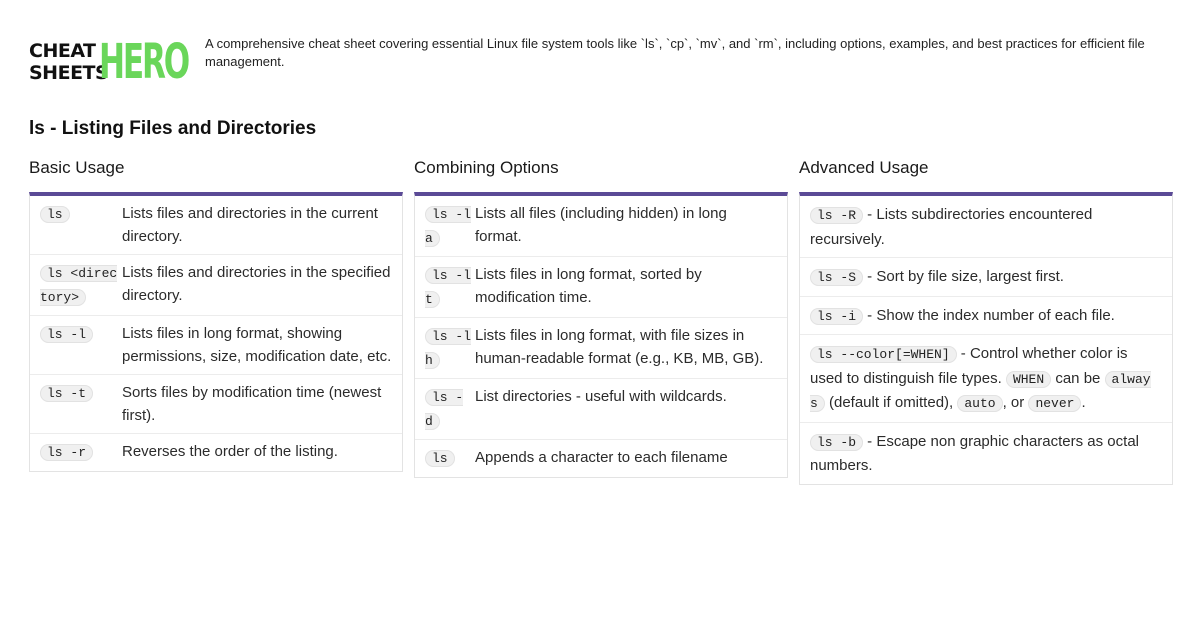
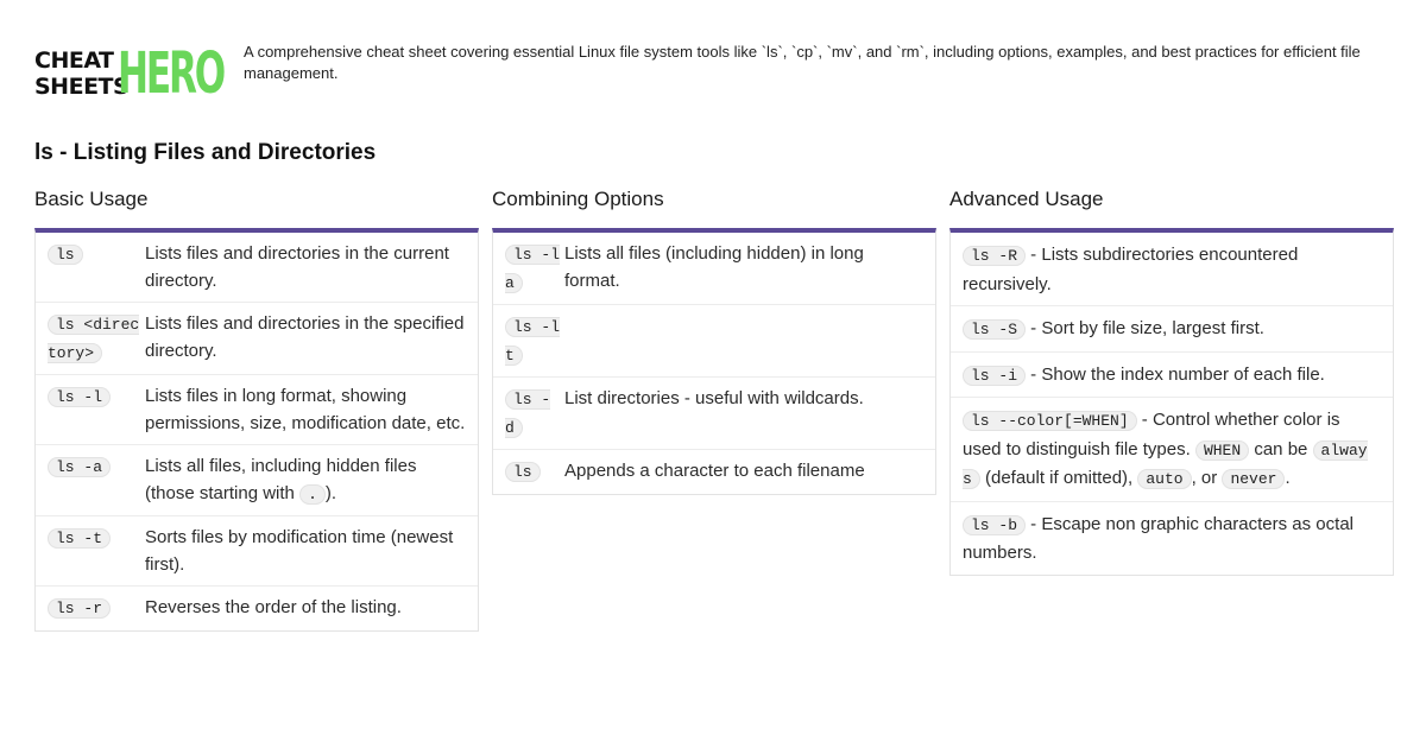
  CHEAT
  SHEETS
  HERO
  A comprehensive cheat sheet covering essential Linux file system tools like `ls`, `cp`, `mv`, and `rm`, including options, examples, and best practices for efficient file management.
  ls - Listing Files and Directories
  Basic Usage
  ls
  Lists files and directories in the current directory.
  ls <directory>
  Lists files and directories in the specified directory.
  ls -l
  Lists files in long format, showing permissions, size, modification date, etc.
+ ls -a
+ Lists all files, including hidden files (those starting with . ).
  ls -t
  Sorts files by modification time (newest first).
  ls -r
  Reverses the order of the listing.
  Combining Options
  ls -la
  Lists all files (including hidden) in long format.
  ls -lt
- Lists files in long format, sorted by modification time.
- ls -lh
- Lists files in long format, with file sizes in human-readable format (e.g., KB, MB, GB).
  ls -d
  List directories - useful with wildcards.
  ls
  Appends a character to each filename
  Advanced Usage
  ls -R - Lists subdirectories encountered recursively.
  ls -S - Sort by file size, largest first.
  ls -i - Show the index number of each file.
  ls --color[=WHEN] - Control whether color is used to distinguish file types. WHEN can be always (default if omitted), auto , or never .
  ls -b - Escape non graphic characters as octal numbers.
